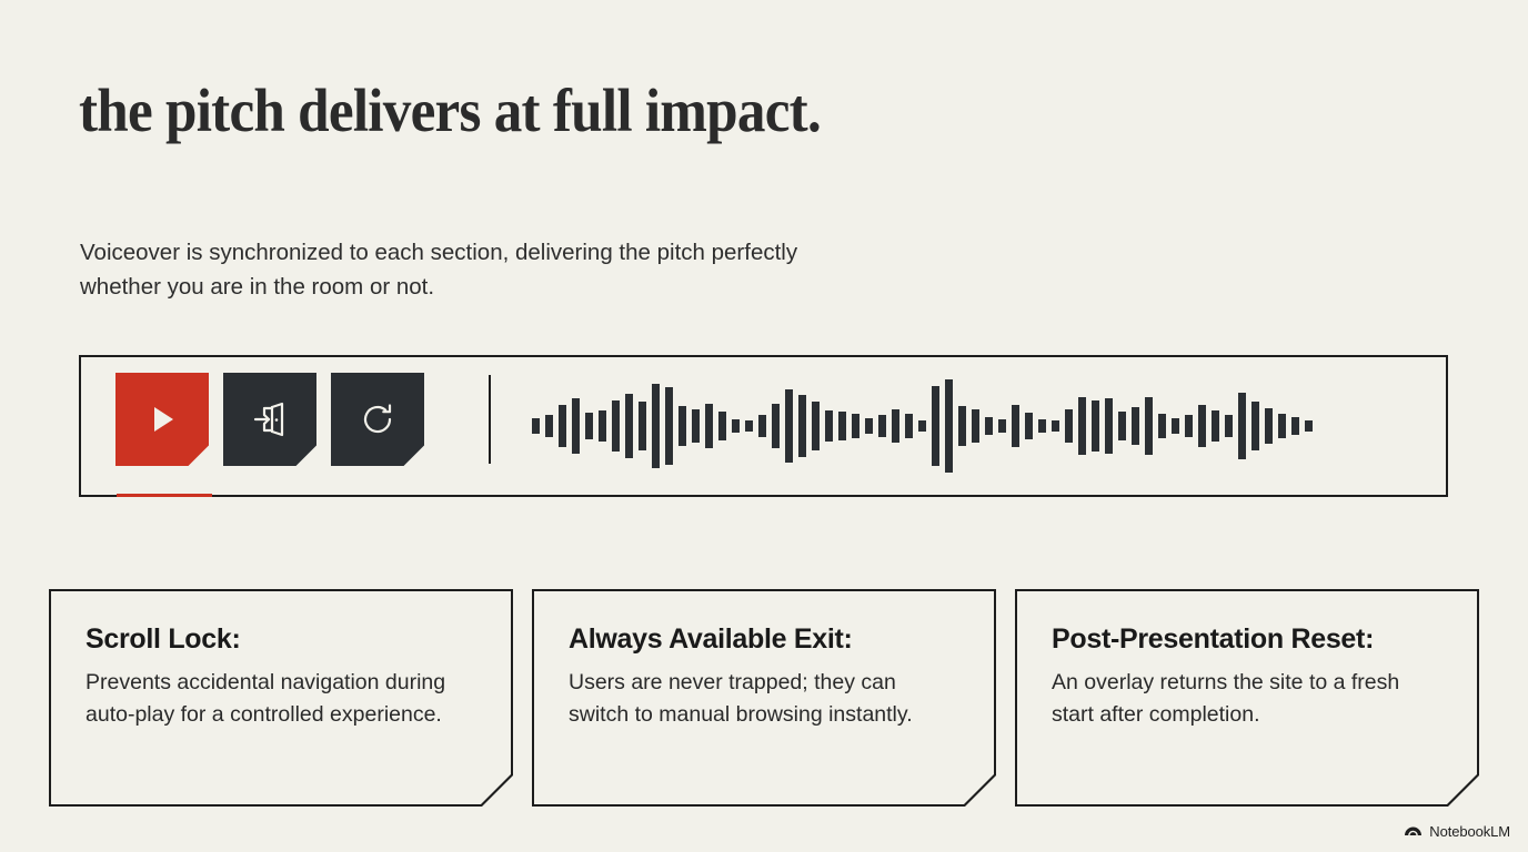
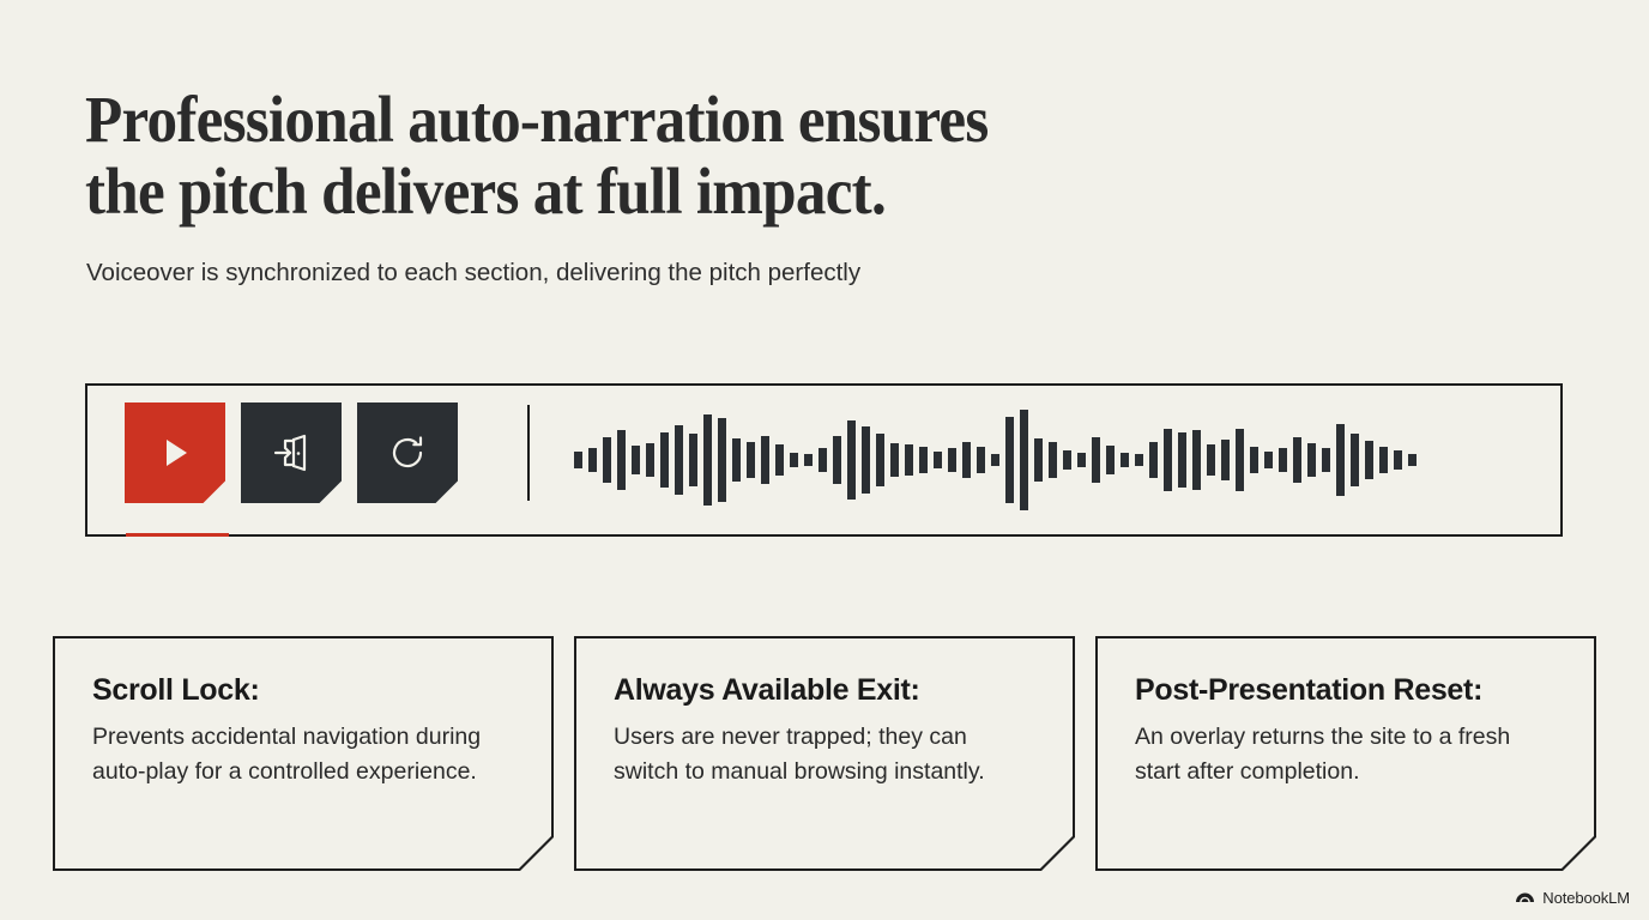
+ Professional auto-narration ensures
  the pitch delivers at full impact.
  Voiceover is synchronized to each section, delivering the pitch perfectly
- whether you are in the room or not.
  Scroll Lock:
  Prevents accidental navigation during auto-play for a controlled experience.
  Always Available Exit:
  Users are never trapped; they can switch to manual browsing instantly.
  Post-Presentation Reset:
  An overlay returns the site to a fresh start after completion.
  NotebookLM
